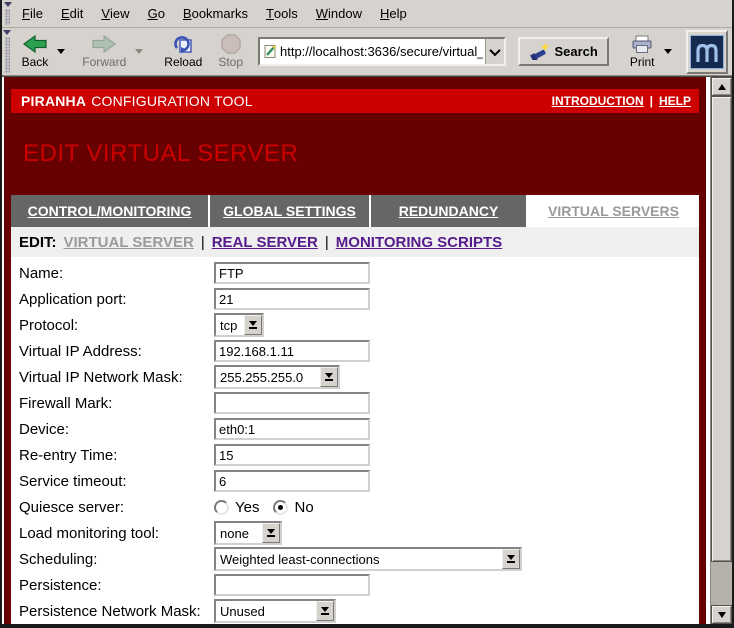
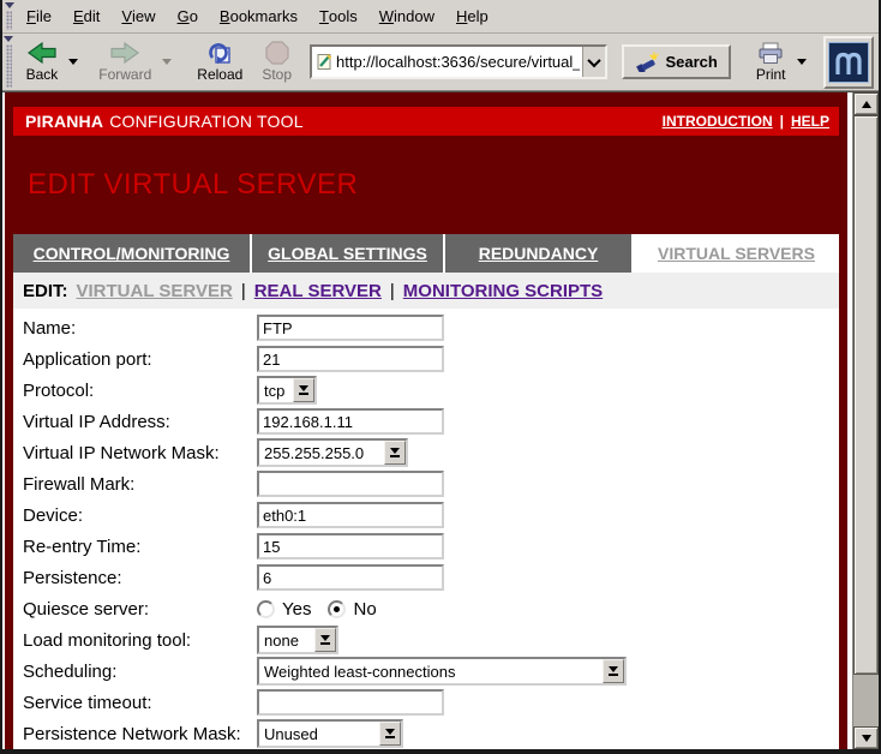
  F
  ile
  E
  dit
  V
  iew
  G
  o
  B
  ookmarks
  T
  ools
  W
  indow
  H
  elp
  Back
  Forward
  Reload
  Stop
  http://localhost:3636/secure/virtual_
  Search
  Print
  PIRANHA CONFIGURATION TOOL
  INTRODUCTION
  |
  HELP
  EDIT VIRTUAL SERVER
  CONTROL/MONITORING
  GLOBAL SETTINGS
  REDUNDANCY
  VIRTUAL SERVERS
  EDIT:
  VIRTUAL SERVER
  |
  REAL SERVER
  |
  MONITORING SCRIPTS
  Name:
  FTP
  Application port:
  21
  Protocol:
  tcp
  Virtual IP Address:
  192.168.1.11
  Virtual IP Network Mask:
  255.255.255.0
  Firewall Mark:
  Device:
  eth0:1
  Re-entry Time:
  15
- Service timeout:
+ Persistence:
  6
  Quiesce server:
  Yes
  No
  Load monitoring tool:
  none
  Scheduling:
  Weighted least-connections
- Persistence:
+ Service timeout:
  Persistence Network Mask:
  Unused
